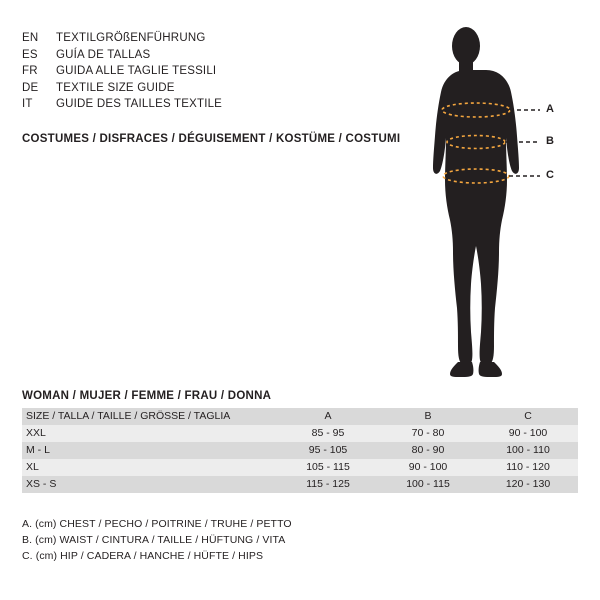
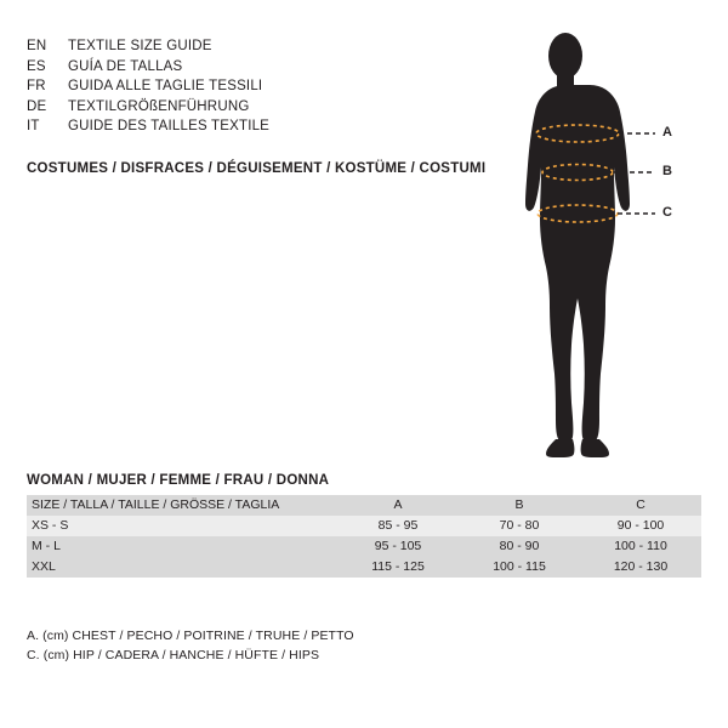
  EN
- TEXTILGRÖßENFÜHRUNG
+ TEXTILE SIZE GUIDE
  ES
  GUÍA DE TALLAS
  FR
  GUIDA ALLE TAGLIE TESSILI
  DE
- TEXTILE SIZE GUIDE
+ TEXTILGRÖßENFÜHRUNG
  IT
  GUIDE DES TAILLES TEXTILE
  COSTUMES / DISFRACES / DÉGUISEMENT / KOSTÜME / COSTUMI
  A
  B
  C
  WOMAN / MUJER / FEMME / FRAU / DONNA
  SIZE / TALLA / TAILLE / GRÖSSE / TAGLIA	A	B	C
- XXL	85 - 95	70 - 80	90 - 100
+ XS - S	85 - 95	70 - 80	90 - 100
  M - L	95 - 105	80 - 90	100 - 110
- XL	105 - 115	90 - 100	110 - 120
- XS - S	115 - 125	100 - 115	120 - 130
+ XXL	115 - 125	100 - 115	120 - 130
  A. (cm) CHEST / PECHO / POITRINE / TRUHE / PETTO
- B. (cm) WAIST / CINTURA / TAILLE / HÜFTUNG / VITA
  C. (cm) HIP / CADERA / HANCHE / HÜFTE / HIPS
